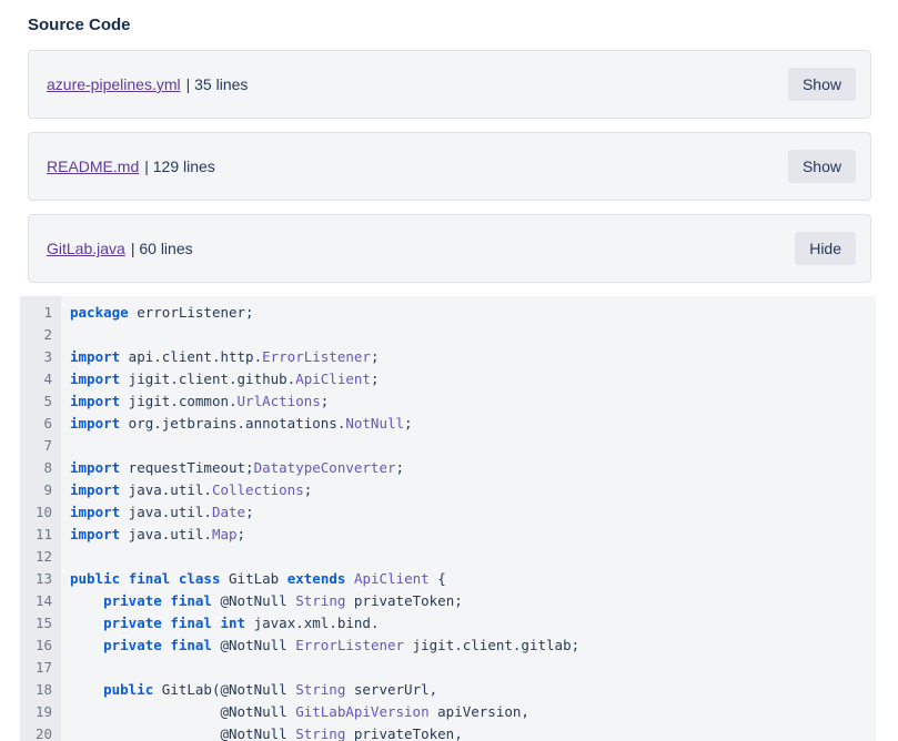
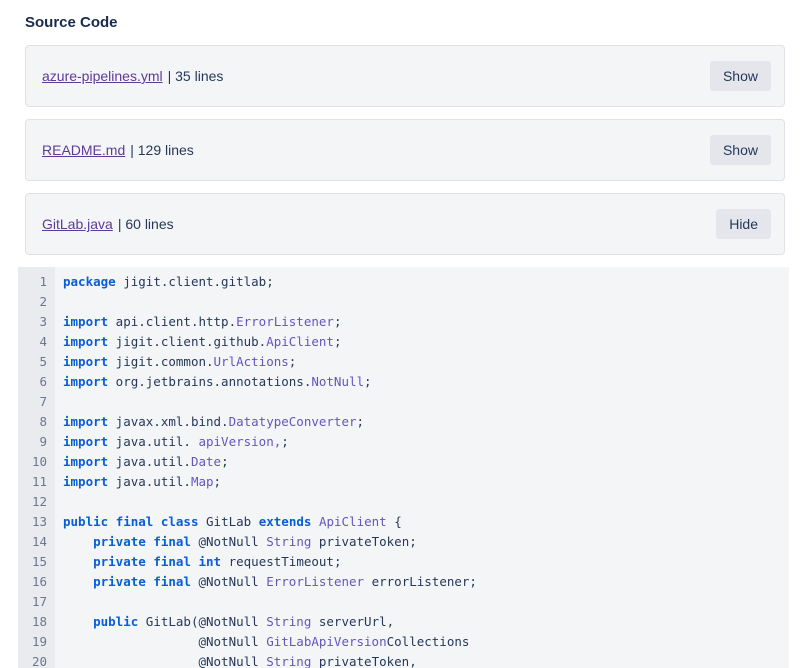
  Source Code
  azure-pipelines.yml
  | 35 lines
  Show
  README.md
  | 129 lines
  Show
  GitLab.java
  | 60 lines
  Hide
  1
- package errorListener;
+ package jigit.client.gitlab;
  2
  3
  import api.client.http.ErrorListener;
  4
  import jigit.client.github.ApiClient;
  5
  import jigit.common.UrlActions;
  6
  import org.jetbrains.annotations.NotNull;
  7
  8
- import requestTimeout;DatatypeConverter;
+ import javax.xml.bind.DatatypeConverter;
  9
- import java.util.Collections;
+ import java.util. apiVersion,;
  10
  import java.util.Date;
  11
  import java.util.Map;
  12
  13
  public final class GitLab extends ApiClient {
  14
  private final @NotNull String privateToken;
  15
- private final int javax.xml.bind.
+ private final int requestTimeout;
  16
- private final @NotNull ErrorListener jigit.client.gitlab;
+ private final @NotNull ErrorListener errorListener;
  17
  18
  public GitLab(@NotNull String serverUrl,
  19
- @NotNull GitLabApiVersion apiVersion,
+ @NotNull GitLabApiVersionCollections
  20
  @NotNull String privateToken,
